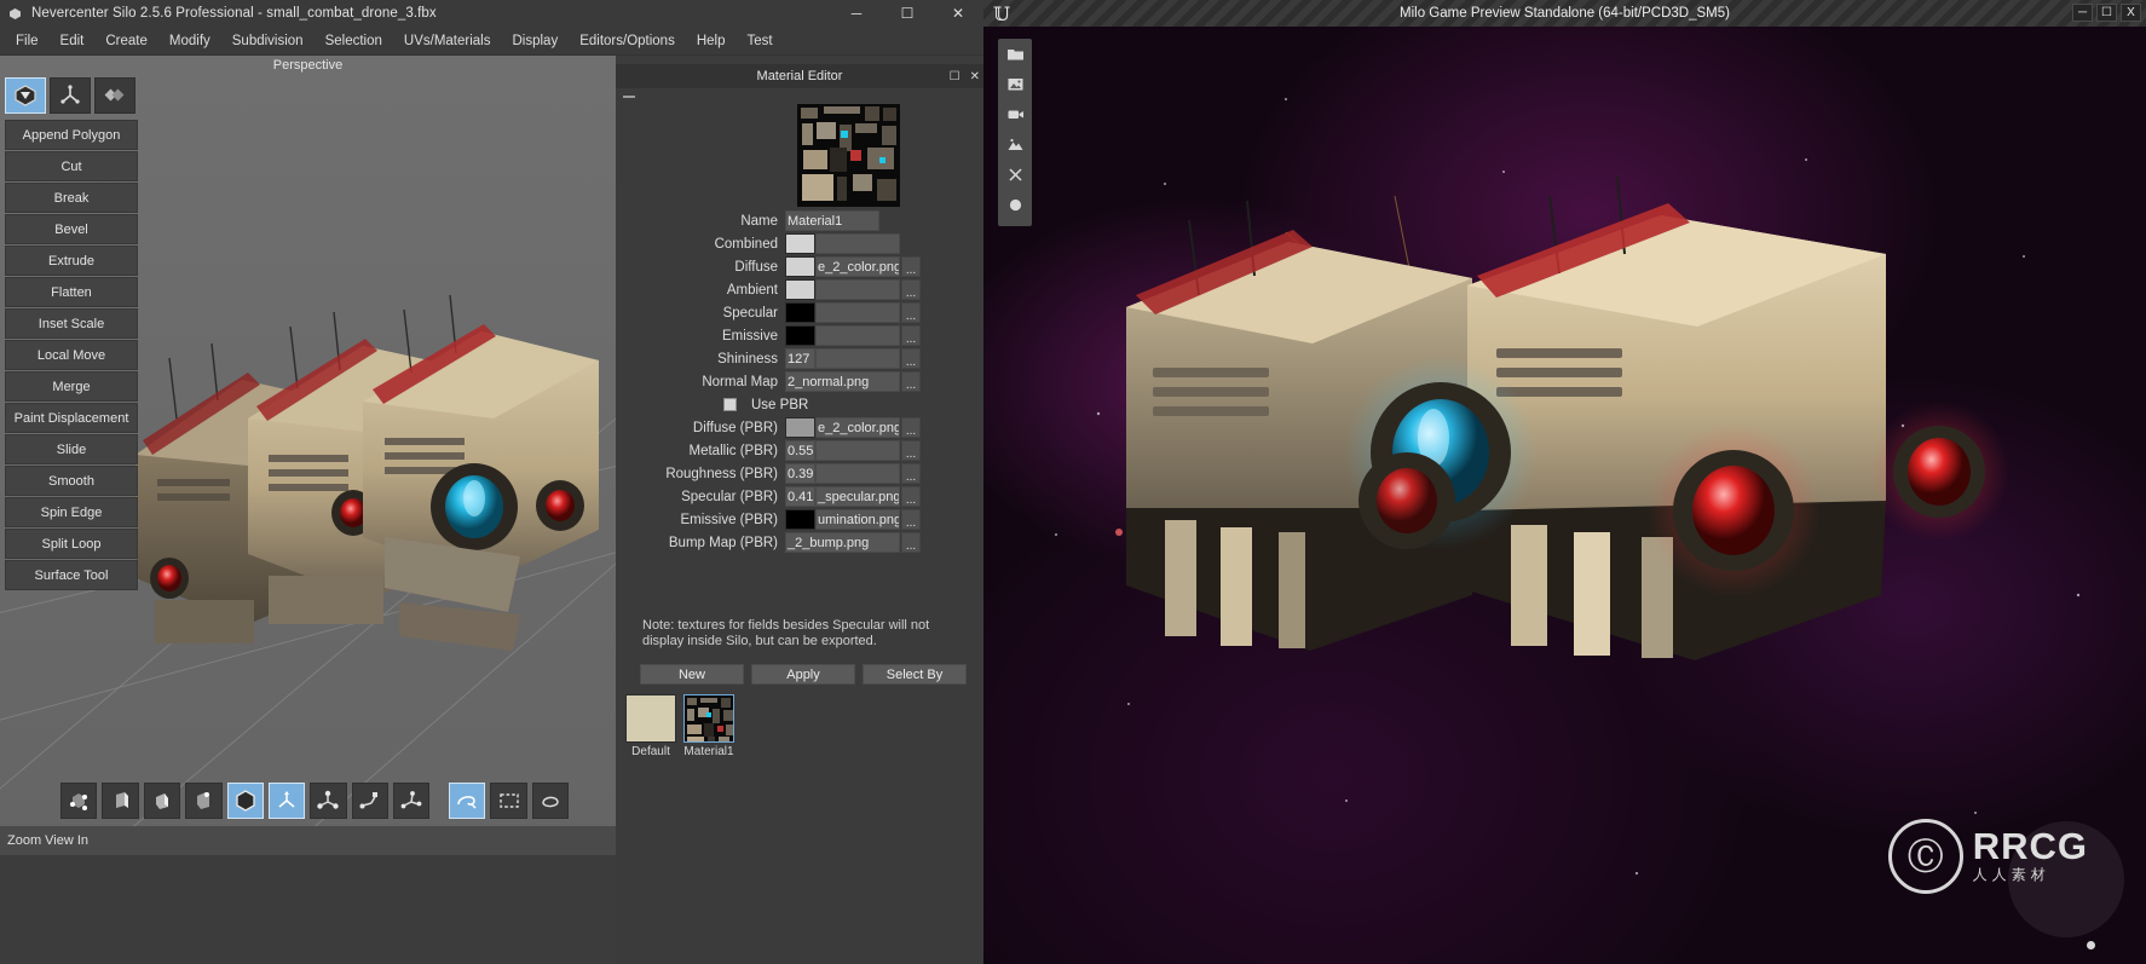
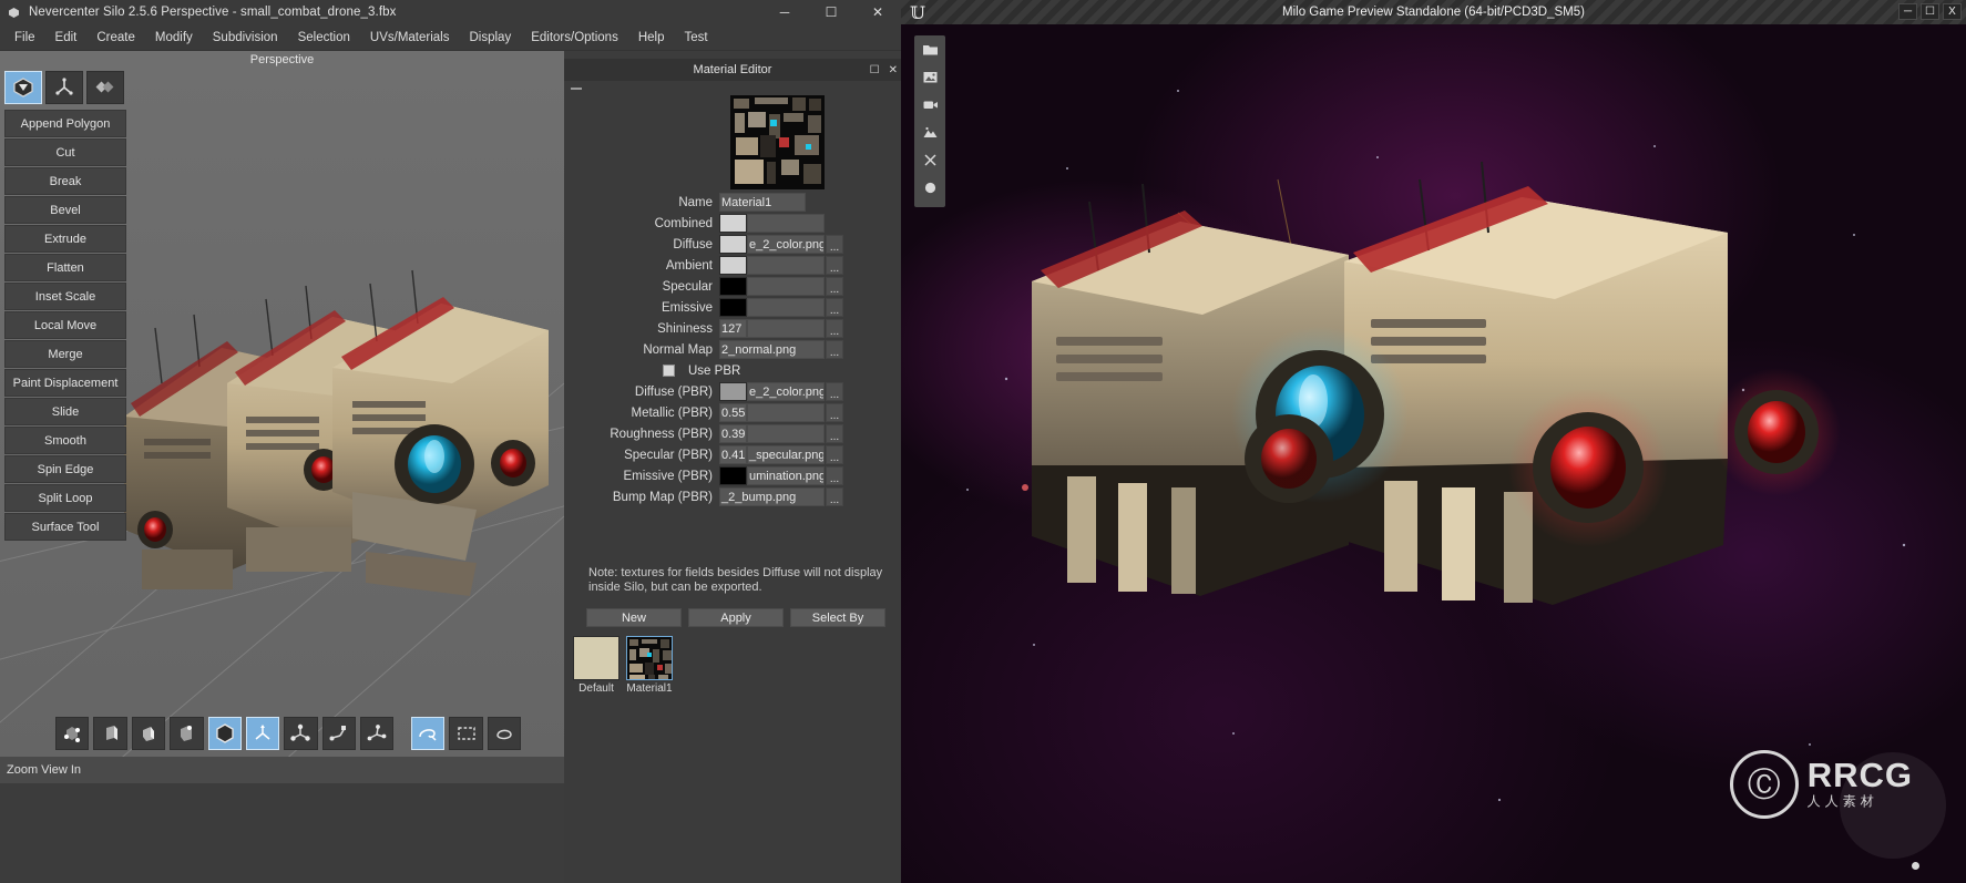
- Nevercenter Silo 2.5.6 Professional - small_combat_drone_3.fbx
+ Nevercenter Silo 2.5.6 Perspective - small_combat_drone_3.fbx
  ─
  ☐
  ✕
  File
  Edit
  Create
  Modify
  Subdivision
  Selection
  UVs/Materials
  Display
  Editors/Options
  Help
  Test
  Perspective
  Append Polygon
  Cut
  Break
  Bevel
  Extrude
  Flatten
  Inset Scale
  Local Move
  Merge
  Paint Displacement
  Slide
  Smooth
  Spin Edge
  Split Loop
  Surface Tool
  Zoom View In
  Material Editor
  ☐
  ✕
  Name
  Material1
  Combined
  Diffuse
  e_2_color.png
  ...
  Ambient
  ...
  Specular
  ...
  Emissive
  ...
  Shininess
  127
  ...
  Normal Map
  2_normal.png
  ...
  Use PBR
  Diffuse (PBR)
  e_2_color.png
  ...
  Metallic (PBR)
  0.55
  ...
  Roughness (PBR)
  0.39
  ...
  Specular (PBR)
  0.41
  _specular.png
  ...
  Emissive (PBR)
  umination.png
  ...
  Bump Map (PBR)
  _2_bump.png
  ...
- Note: textures for fields besides Specular will not display inside Silo, but can be exported.
+ Note: textures for fields besides Diffuse will not display inside Silo, but can be exported.
  New
  Apply
  Select By
  Default
  Material1
  𝕌
  Milo Game Preview Standalone (64-bit/PCD3D_SM5)
  ─
  ☐
  X
  Ⓒ
  RRCG
  人人素材
